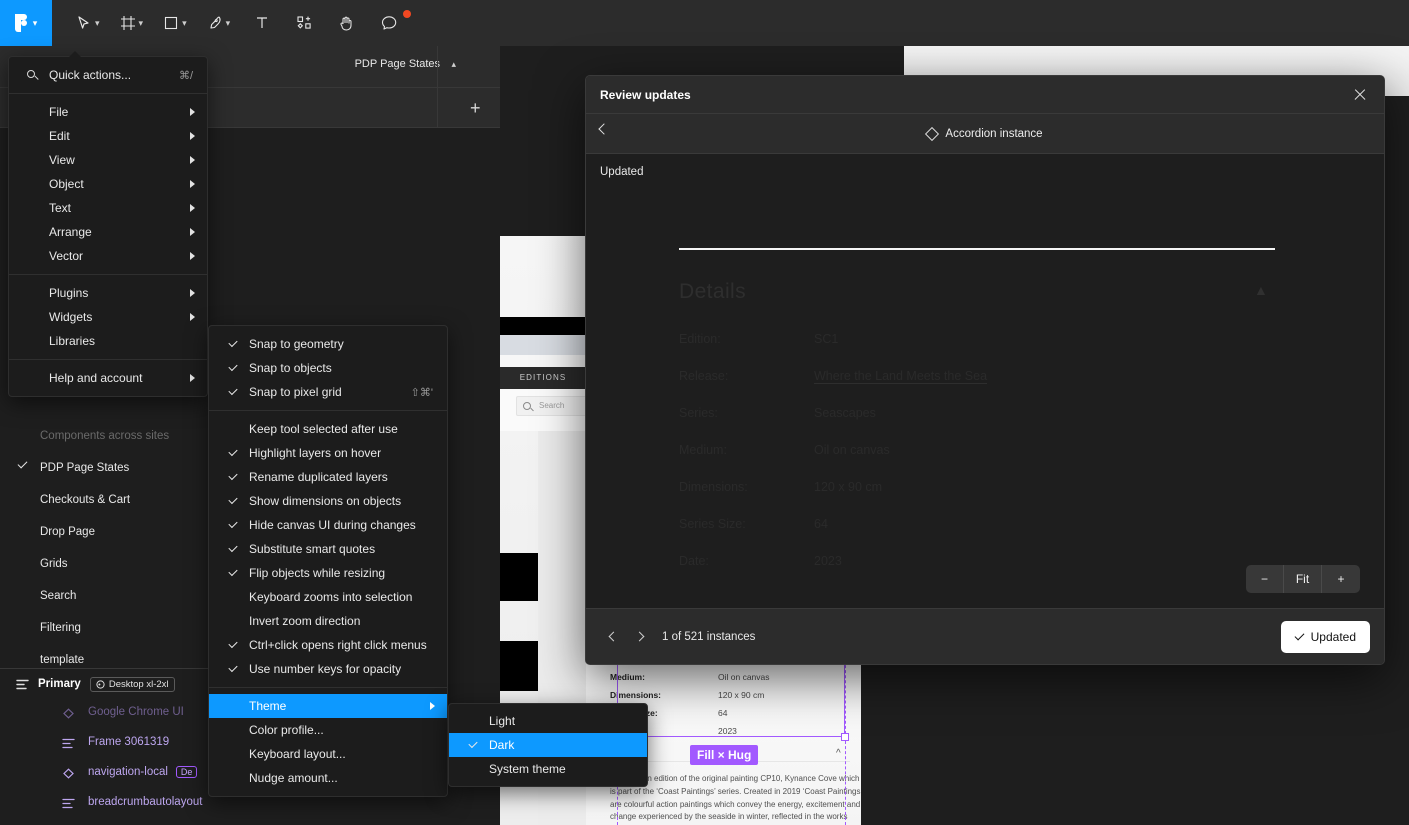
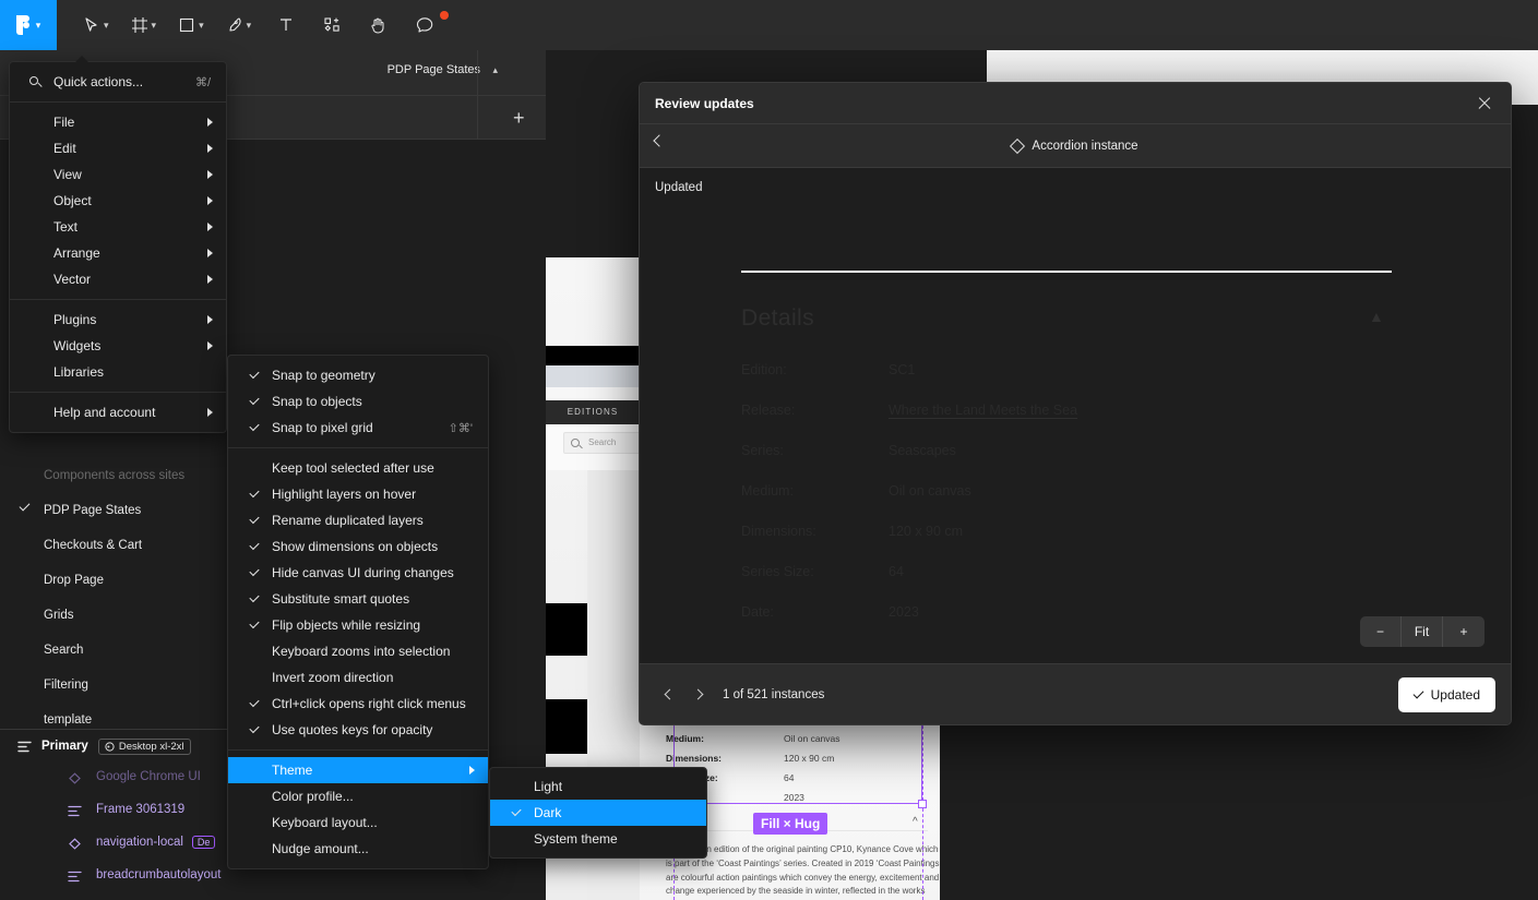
  EDITIONS
  Search
  2023
  64
  Dimensions:
  120 x 90 cm
  Medium:
  Oil on canvas
  ^
  n edition of the original painting CP10, Kynance Cove which is part of the ‘Coast Paintings’ series. Created in 2019 ‘Coast Paintings are colourful action paintings which convey the energy, excitement and change experienced by the seaside in winter, reflected in the works
  Fill × Hug
  ▾
  ▾
  ▾
  ▾
  ▾
  PDP Page State
  ▴
  +
  Components across sites
  PDP Page States
  Checkouts & Cart
  Drop Page
  Grids
  Search
  Filtering
  template
  Primary
  Desktop xl-2xl
  Google Chrome UI
  Frame 3061319
  navigation-local De
  breadcrumbautolayout
  Review updates
  Accordion instance
  Updated
  −
  Fit
  +
  1 of 521 instances
  Updated
  Quick actions...
  ⌘/
  File
  Edit
  View
  Object
  Text
  Arrange
  Vector
  Plugins
  Widgets
  Libraries
  Help and account
  Snap to geometry
  Snap to objects
  Snap to pixel grid
  ⇧⌘'
  Keep tool selected after use
  Highlight layers on hover
  Rename duplicated layers
  Show dimensions on objects
  Hide canvas UI during changes
  Substitute smart quotes
  Flip objects while resizing
  Keyboard zooms into selection
  Invert zoom direction
  Ctrl+click opens right click menus
- Use number keys for opacity
+ Use quotes keys for opacity
  Theme
  Color profile...
  Keyboard layout...
  Nudge amount...
  Light
  Dark
  System theme
